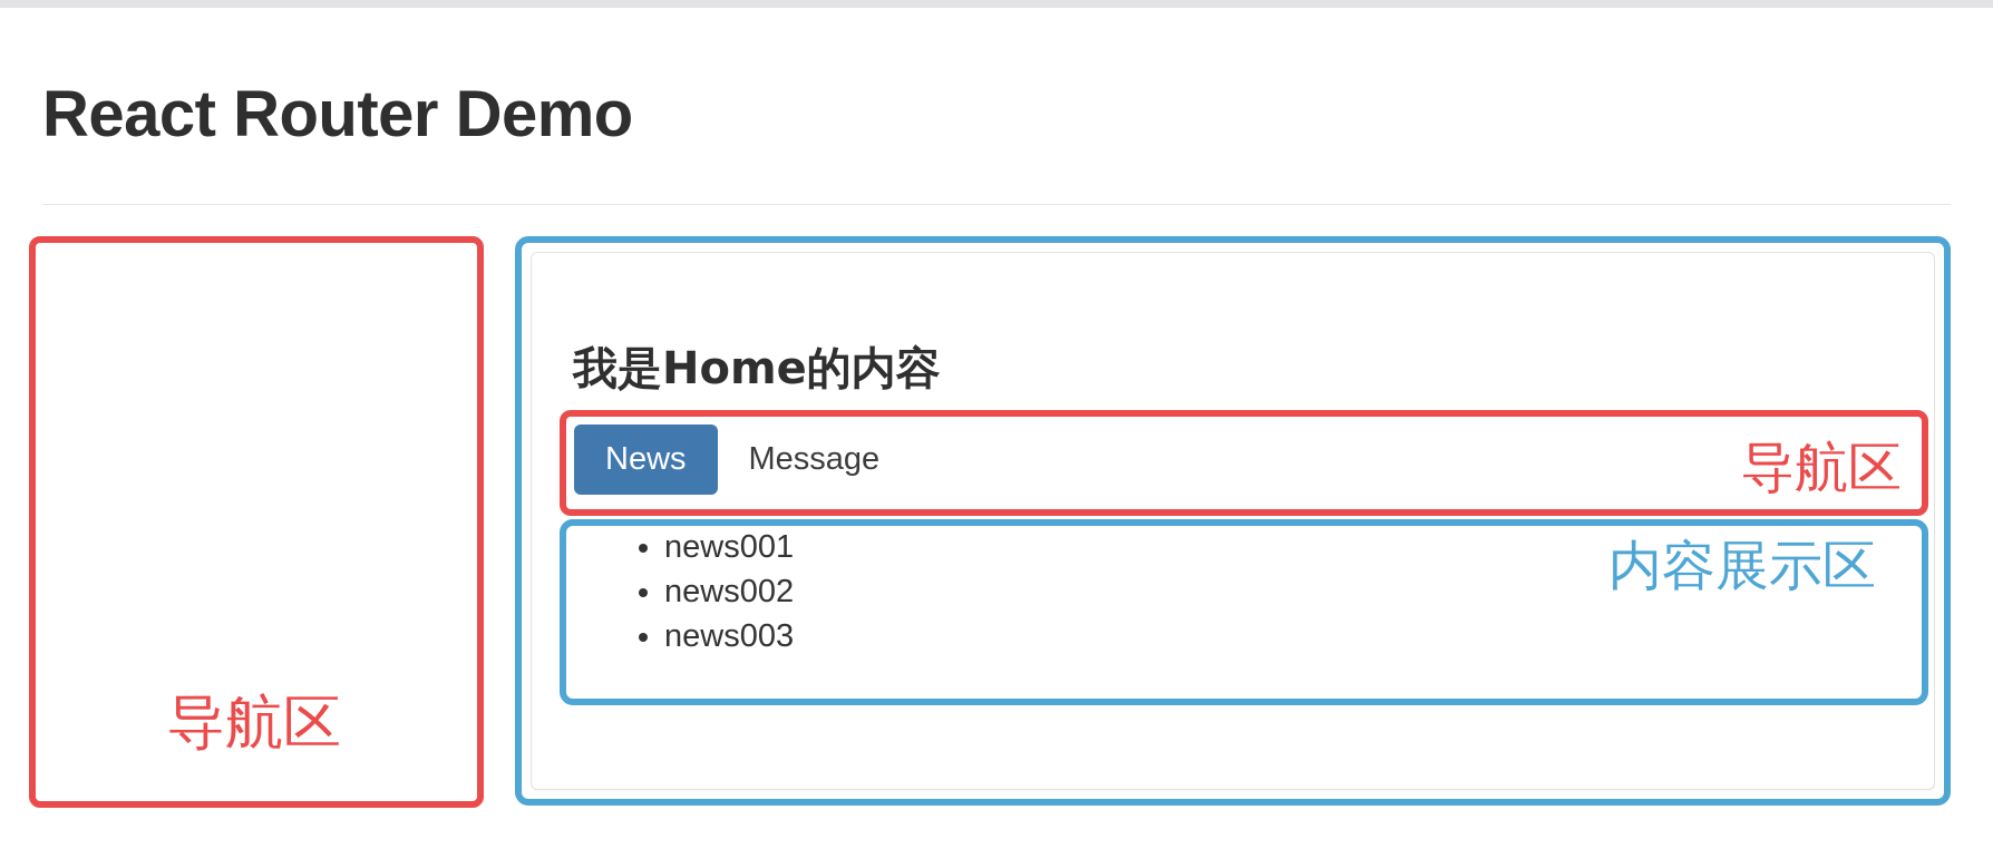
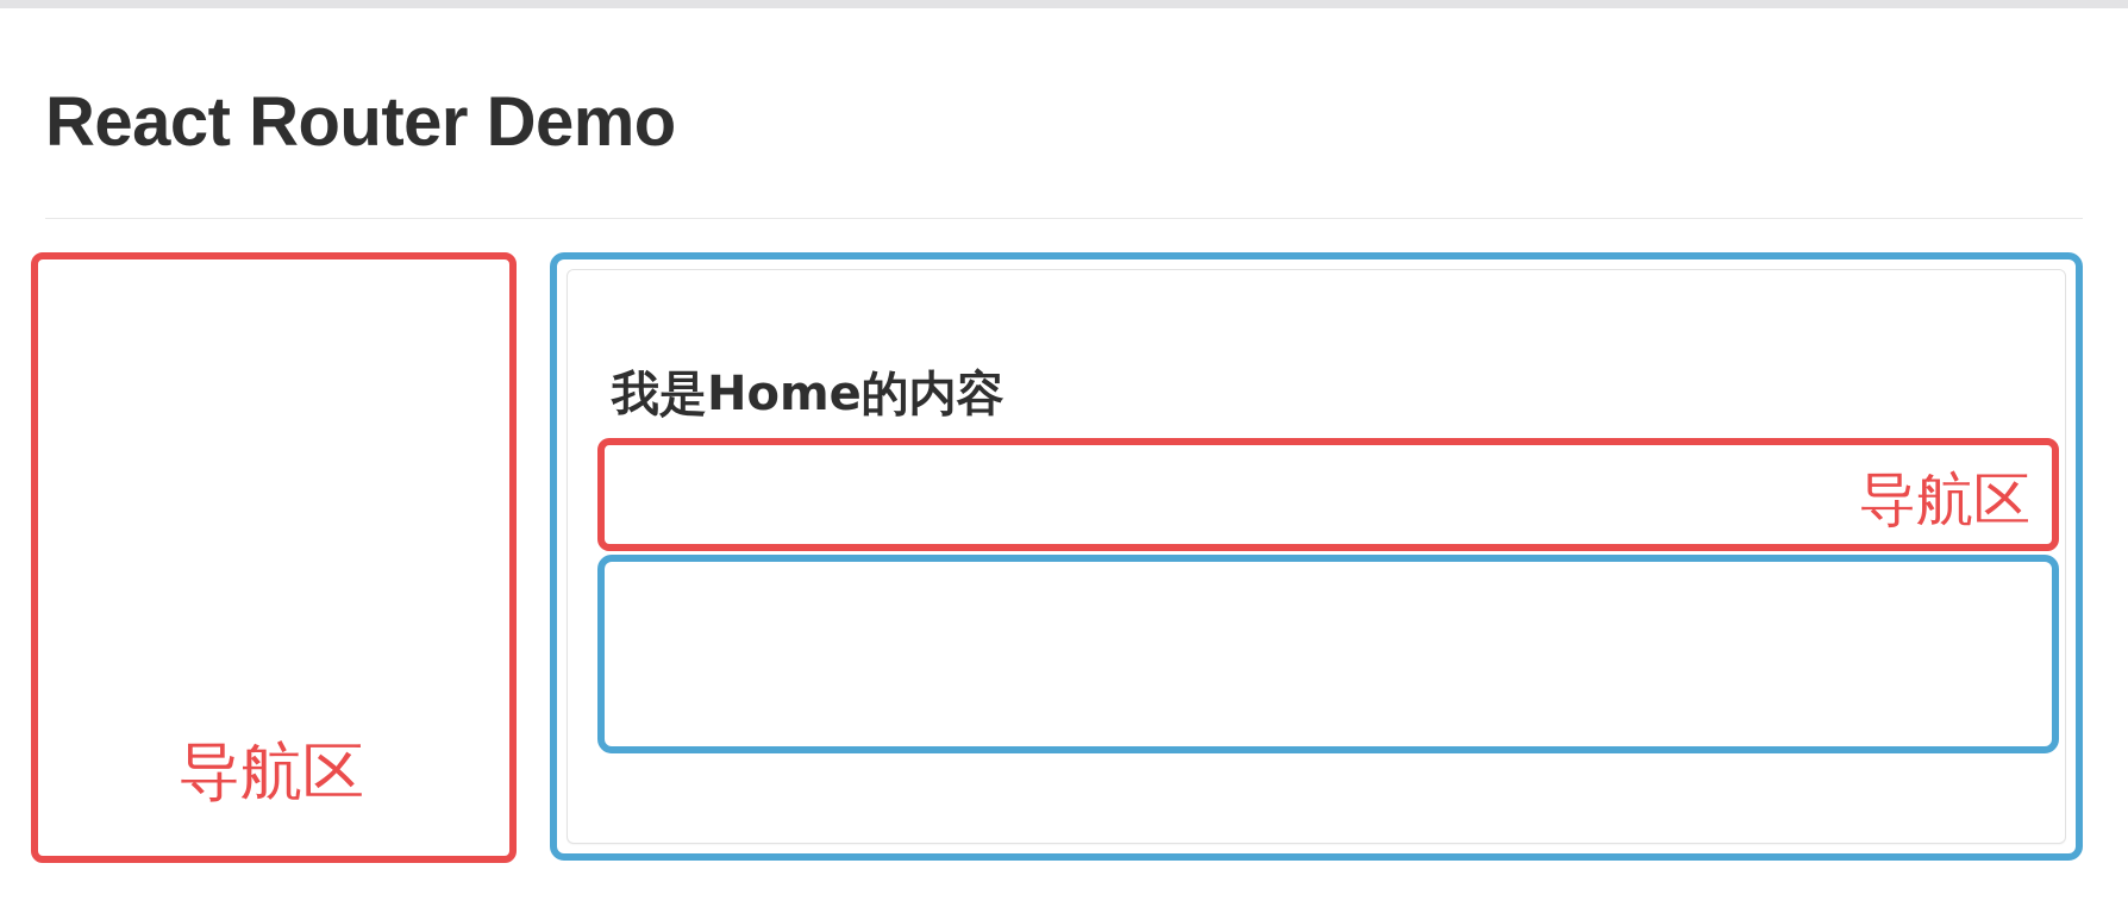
  React Router Demo
  导航区
  我是Home的内容
  导航区
- News
- Message
- 内容展示区
- news001
- news002
- news003
